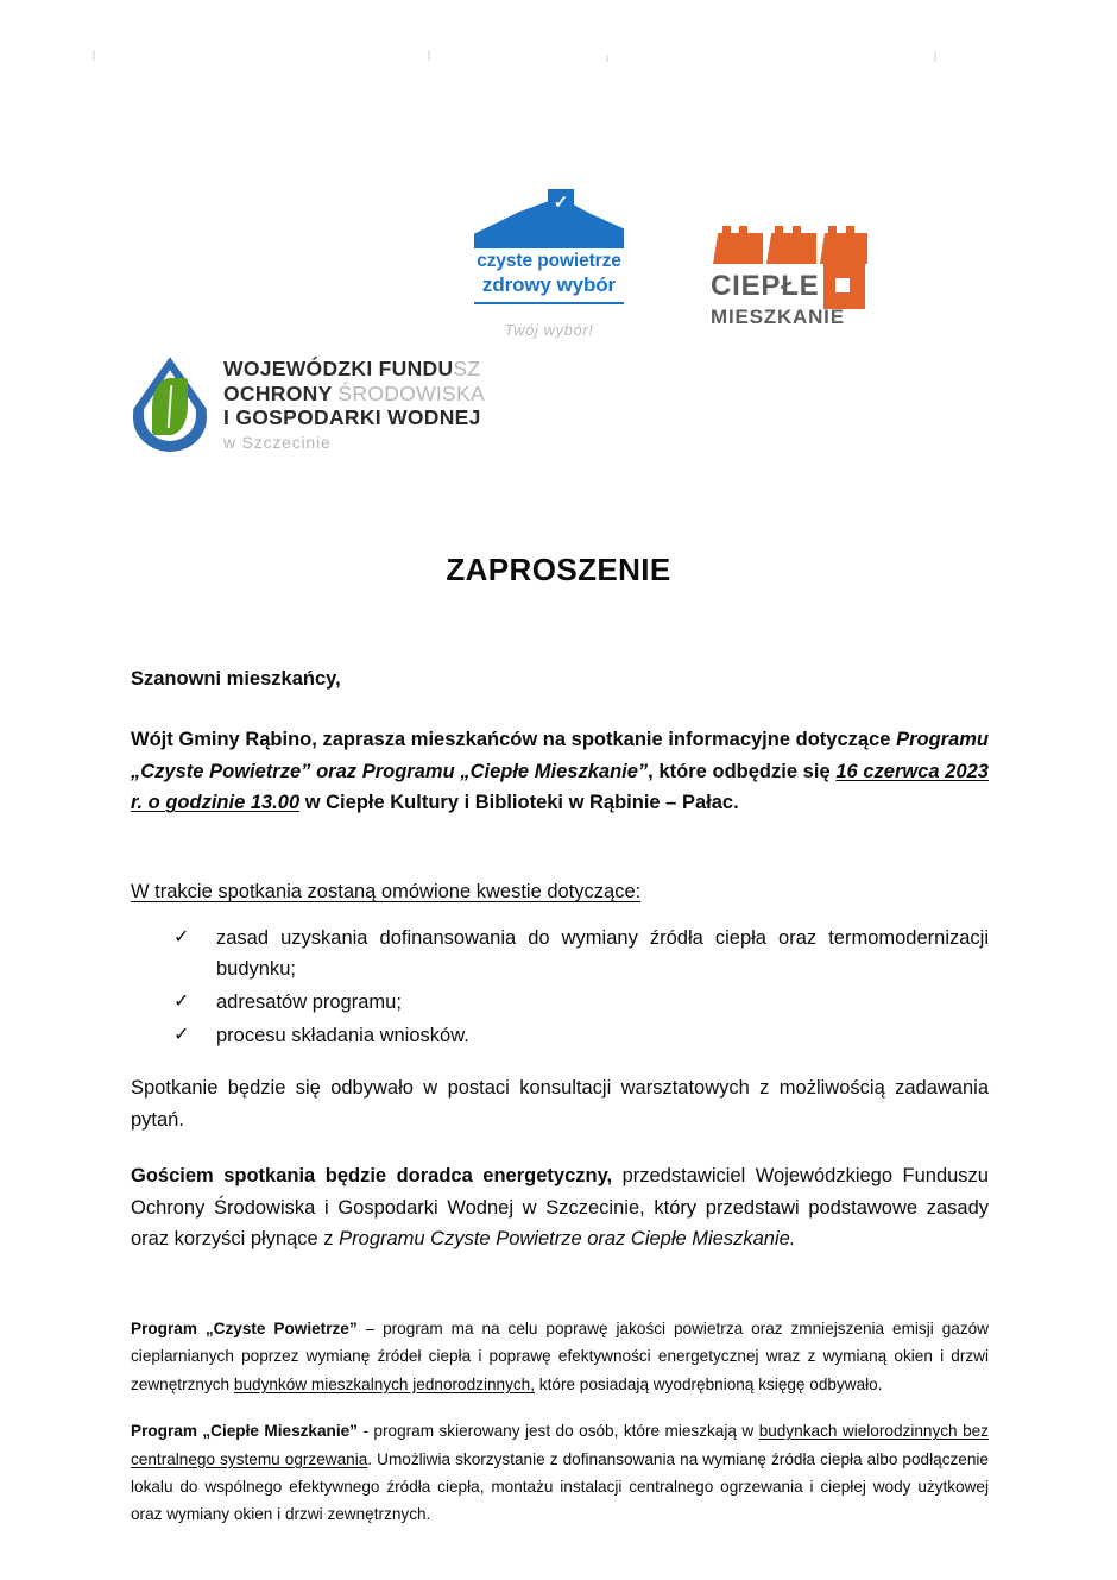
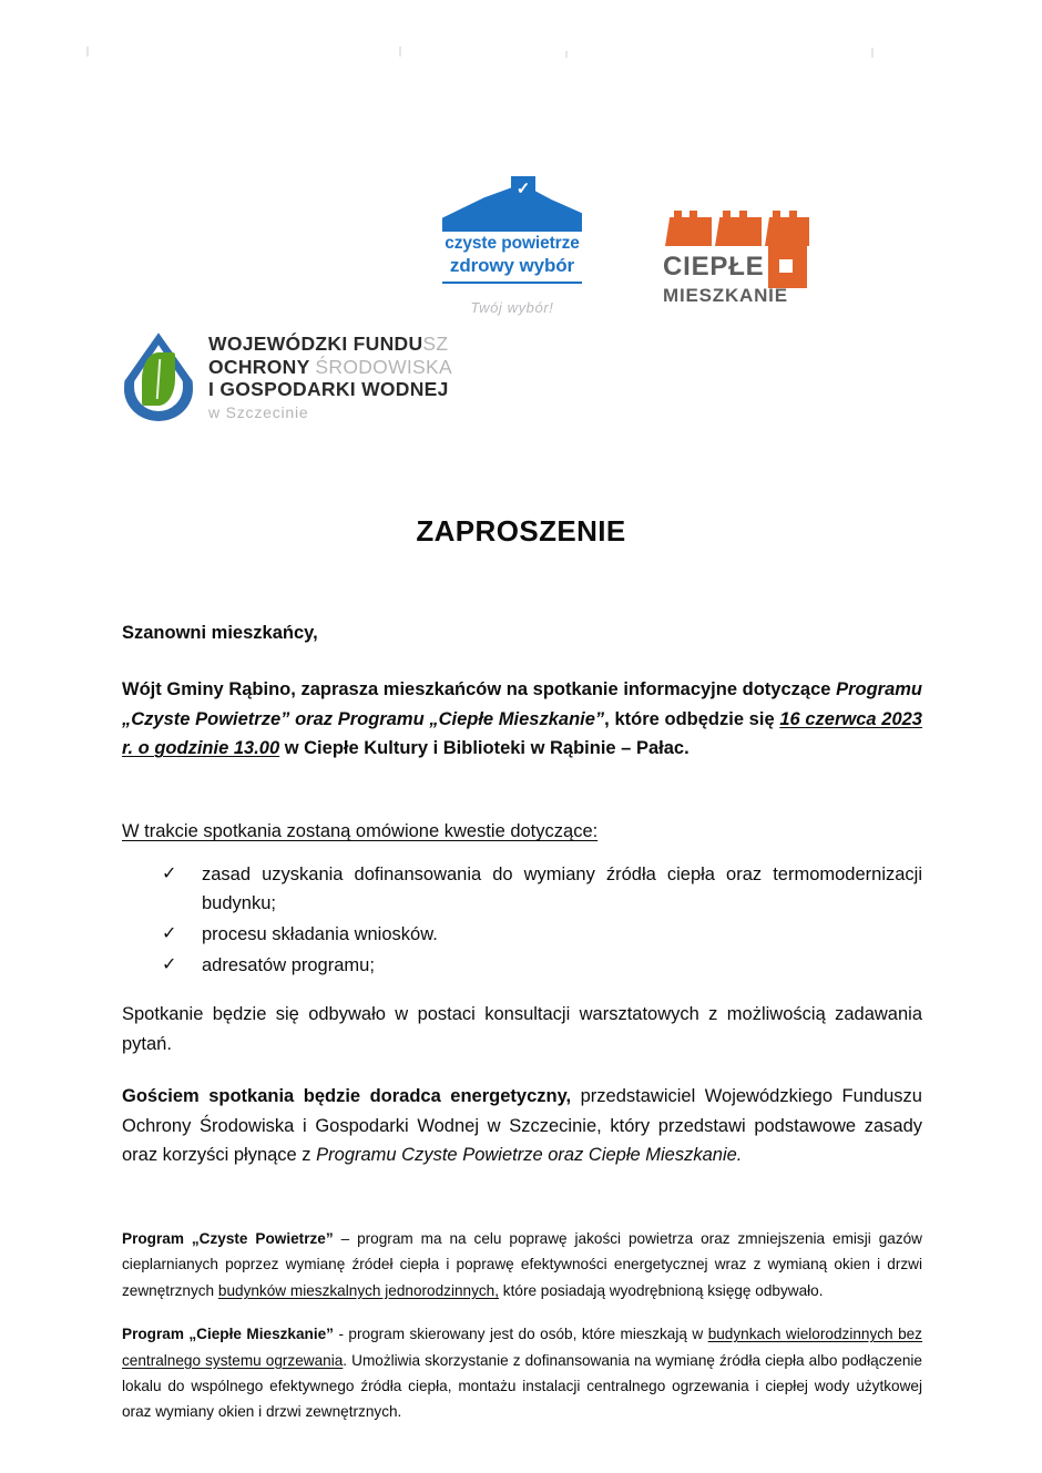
  ✓
  czyste powietrze
  zdrowy wybór
  Twój wybór!
  CIEPŁE
  MIESZKANIE
  WOJEWÓDZKI FUNDUSZ
  OCHRONY ŚRODOWISKA
  I GOSPODARKI WODNEJ
  w Szczecinie
  ZAPROSZENIE
  Szanowni mieszkańcy,
  Wójt Gminy Rąbino, zaprasza mieszkańców na spotkanie informacyjne dotyczące Programu „Czyste Powietrze” oraz Programu „Ciepłe Mieszkanie”, które odbędzie się 16 czerwca 2023 r. o godzinie 13.00 w Ciepłe Kultury i Biblioteki w Rąbinie – Pałac.
  W trakcie spotkania zostaną omówione kwestie dotyczące:
  ✓
  zasad uzyskania dofinansowania do wymiany źródła ciepła oraz termomodernizacji budynku;
  ✓
- adresatów programu;
+ procesu składania wniosków.
  ✓
- procesu składania wniosków.
+ adresatów programu;
  Spotkanie będzie się odbywało w postaci konsultacji warsztatowych z możliwością zadawania pytań.
  Gościem spotkania będzie doradca energetyczny, przedstawiciel Wojewódzkiego Funduszu Ochrony Środowiska i Gospodarki Wodnej w Szczecinie, który przedstawi podstawowe zasady oraz korzyści płynące z Programu Czyste Powietrze oraz Ciepłe Mieszkanie.
  Program „Czyste Powietrze” – program ma na celu poprawę jakości powietrza oraz zmniejszenia emisji gazów cieplarnianych poprzez wymianę źródeł ciepła i poprawę efektywności energetycznej wraz z wymianą okien i drzwi zewnętrznych budynków mieszkalnych jednorodzinnych, które posiadają wyodrębnioną księgę odbywało.
  Program „Ciepłe Mieszkanie” - program skierowany jest do osób, które mieszkają w budynkach wielorodzinnych bez centralnego systemu ogrzewania. Umożliwia skorzystanie z dofinansowania na wymianę źródła ciepła albo podłączenie lokalu do wspólnego efektywnego źródła ciepła, montażu instalacji centralnego ogrzewania i ciepłej wody użytkowej oraz wymiany okien i drzwi zewnętrznych.
